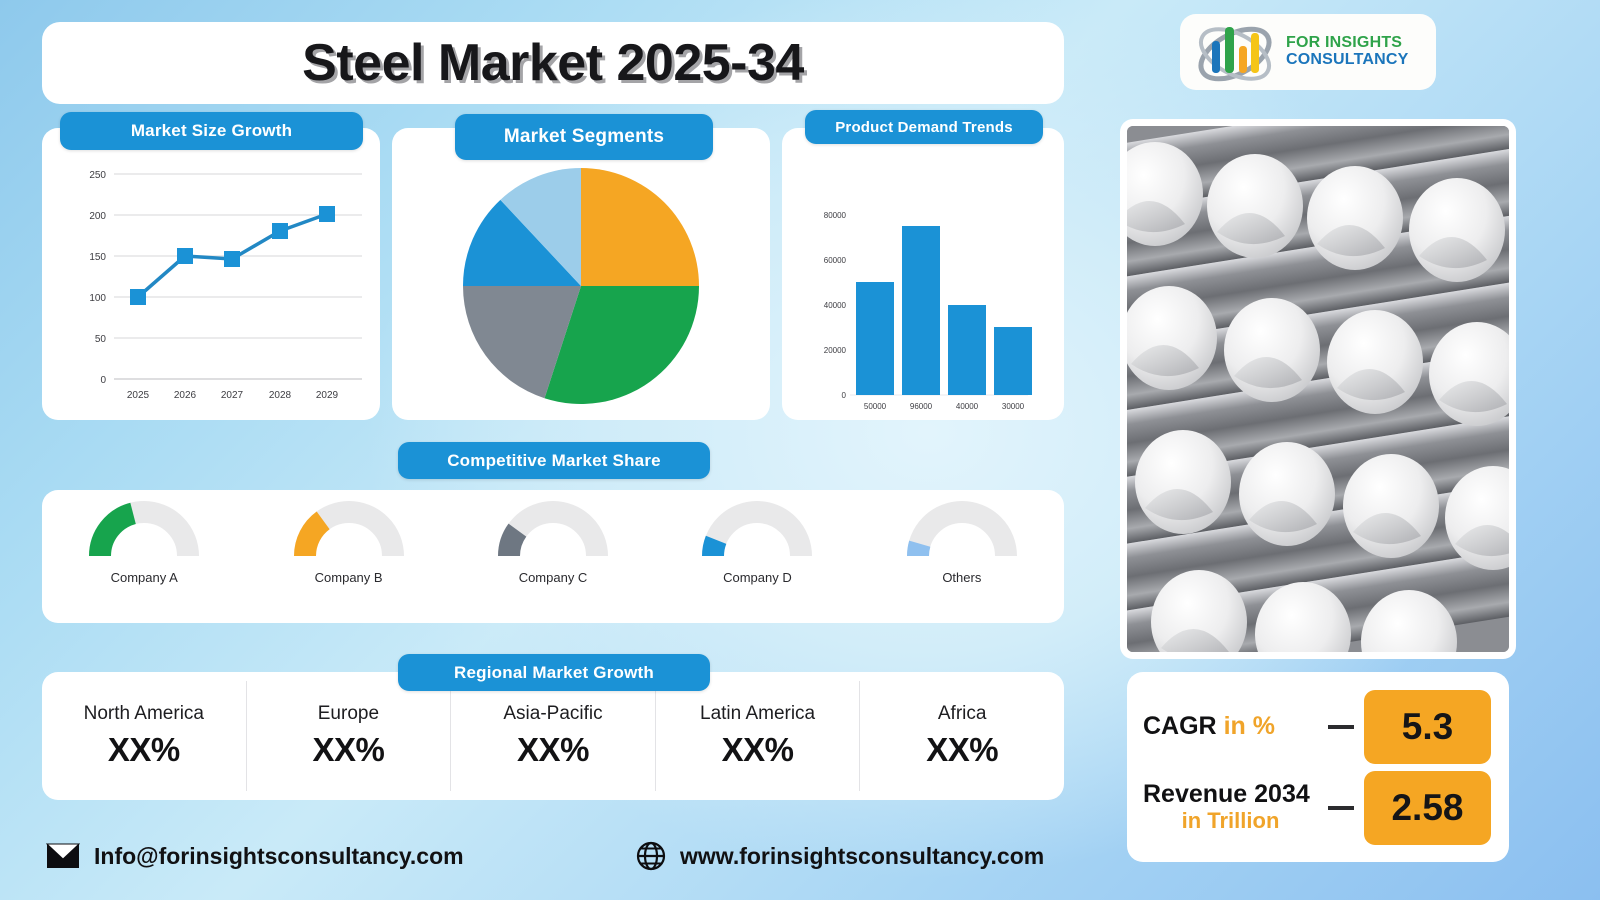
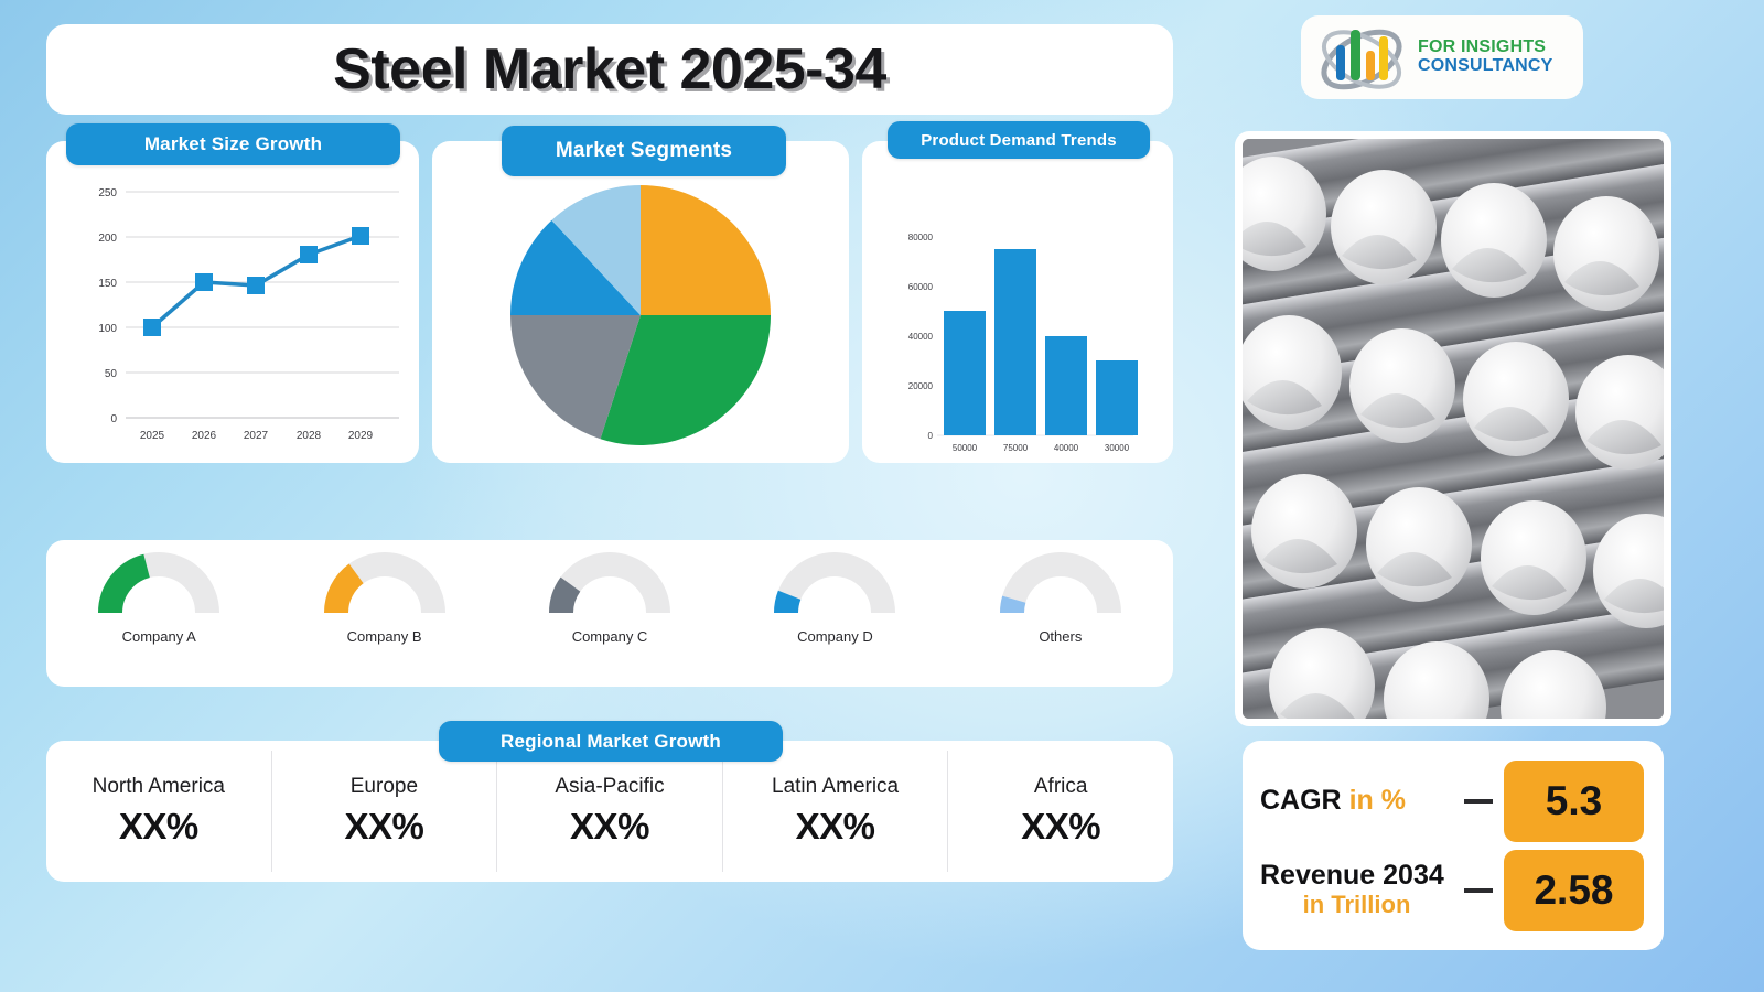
  Steel Market 2025-34
  250
  200
  150
  100
  50
  0
  2025
  2026
  2027
  2028
  2029
  Market Size Growth
  Market Segments
  80000
  60000
  40000
  20000
  0
  50000
- 96000
+ 75000
  40000
  30000
  Product Demand Trends
- Competitive Market Share
  Company A
  Company B
  Company C
  Company D
  Others
  Regional Market Growth
  North America
  XX%
  Europe
  XX%
  Asia-Pacific
  XX%
  Latin America
  XX%
  Africa
  XX%
- Info@forinsightsconsultancy.com
- www.forinsightsconsultancy.com
  FOR INSIGHTS
  CONSULTANCY
  CAGR in %
  5.3
  Revenue 2034
  in Trillion
  2.58
